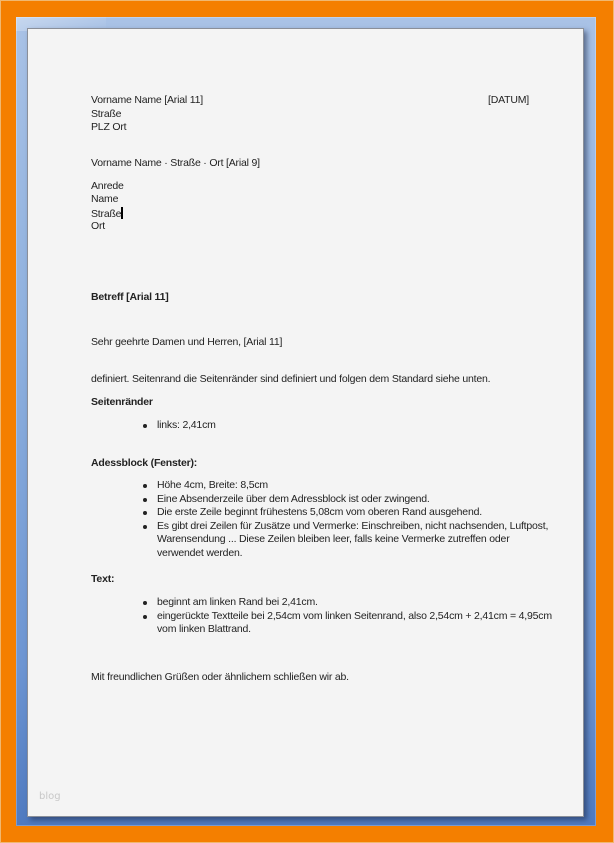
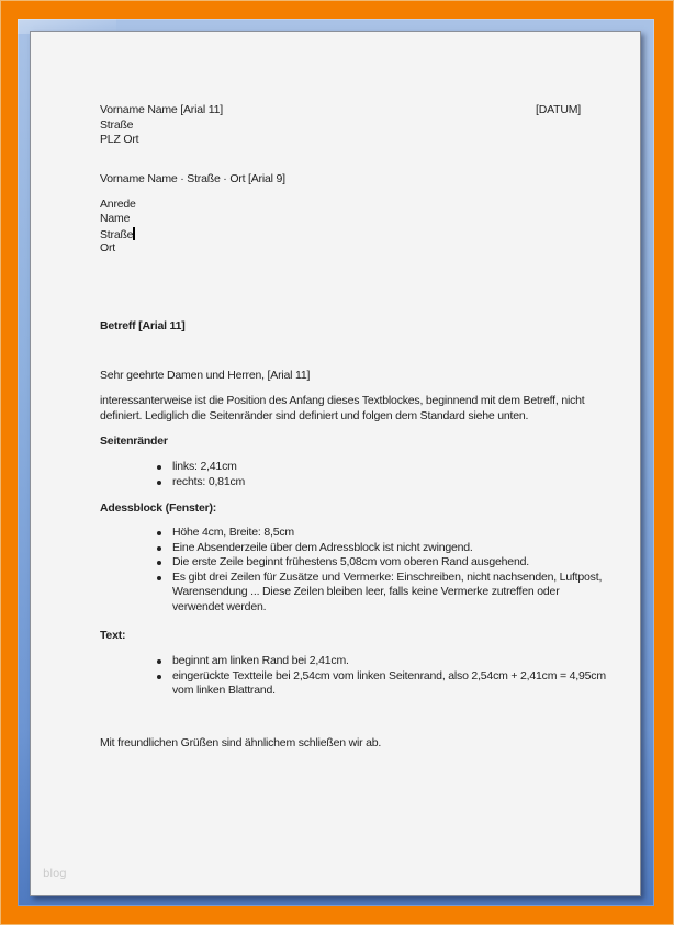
  Vorname Name [Arial 11]
  Straße
  PLZ Ort
  [DATUM]
  Vorname Name · Straße · Ort [Arial 9]
  Anrede
  Name
  Straße
  Ort
  Betreff [Arial 11]
  Sehr geehrte Damen und Herren, [Arial 11]
+ interessanterweise ist die Position des Anfang dieses Textblockes, beginnend mit dem Betreff, nicht
- definiert. Seitenrand die Seitenränder sind definiert und folgen dem Standard siehe unten.
+ definiert. Lediglich die Seitenränder sind definiert und folgen dem Standard siehe unten.
  Seitenränder
  links: 2,41cm
+ rechts: 0,81cm
  Adessblock (Fenster):
  Höhe 4cm, Breite: 8,5cm
- Eine Absenderzeile über dem Adressblock ist oder zwingend.
+ Eine Absenderzeile über dem Adressblock ist nicht zwingend.
  Die erste Zeile beginnt frühestens 5,08cm vom oberen Rand ausgehend.
  Es gibt drei Zeilen für Zusätze und Vermerke: Einschreiben, nicht nachsenden, Luftpost,
  Warensendung ... Diese Zeilen bleiben leer, falls keine Vermerke zutreffen oder
  verwendet werden.
  Text:
  beginnt am linken Rand bei 2,41cm.
  eingerückte Textteile bei 2,54cm vom linken Seitenrand, also 2,54cm + 2,41cm = 4,95cm
  vom linken Blattrand.
- Mit freundlichen Grüßen oder ähnlichem schließen wir ab.
+ Mit freundlichen Grüßen sind ähnlichem schließen wir ab.
  blog
